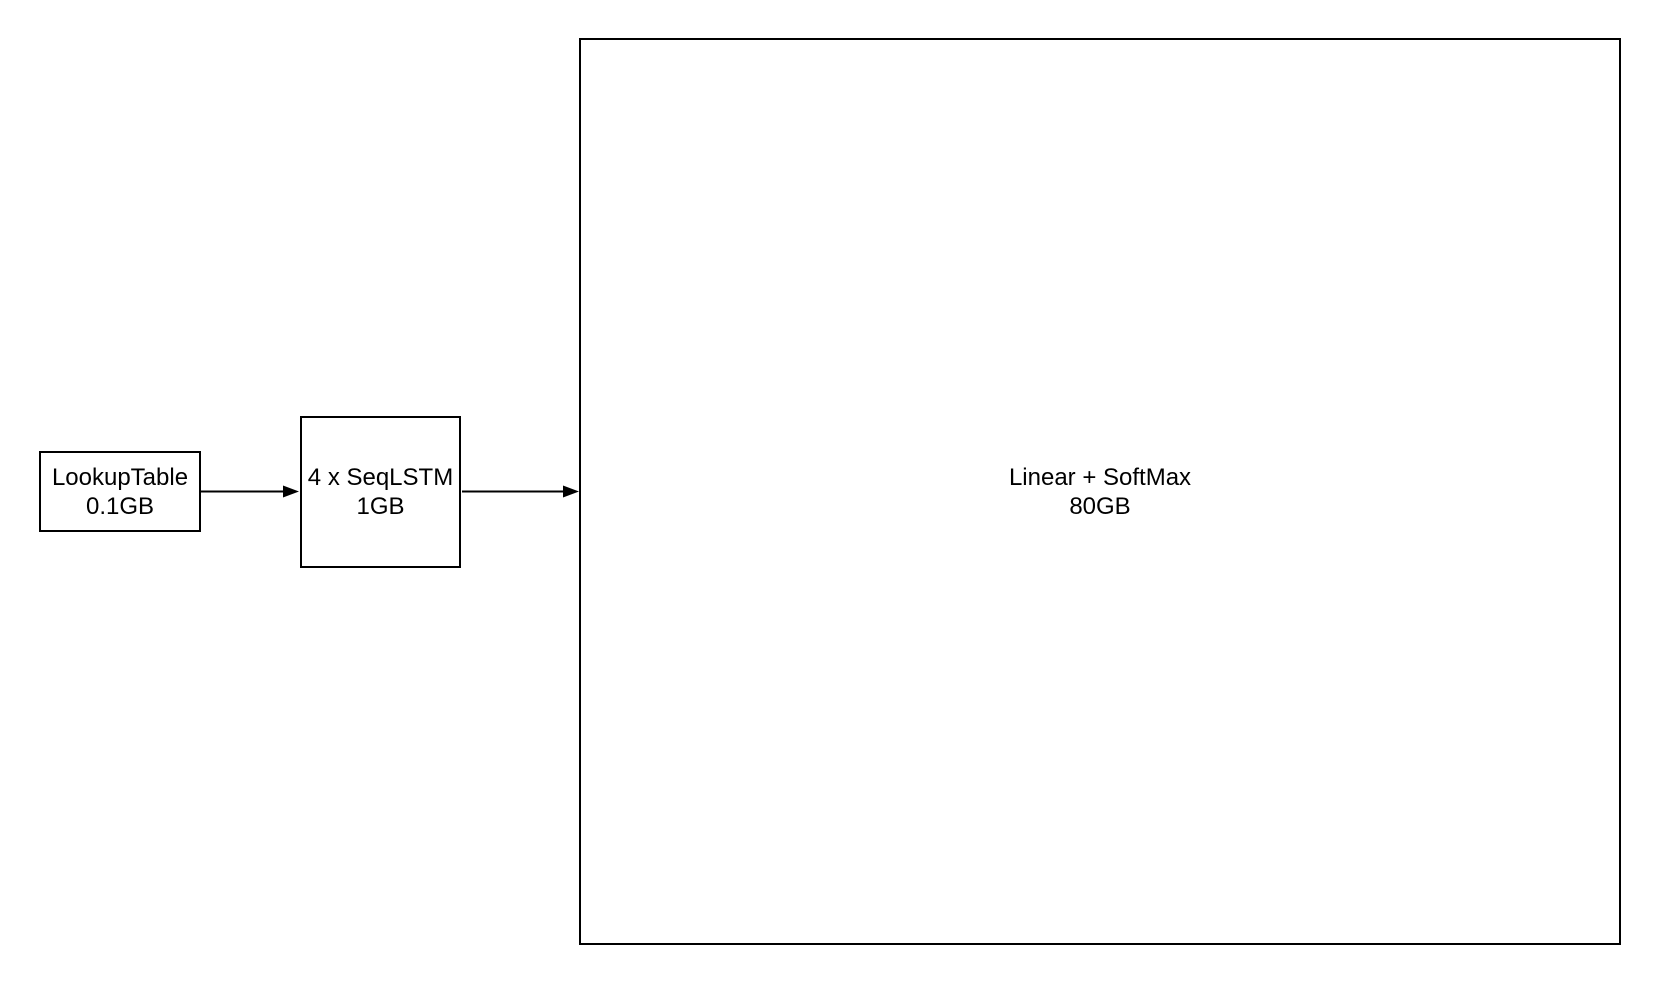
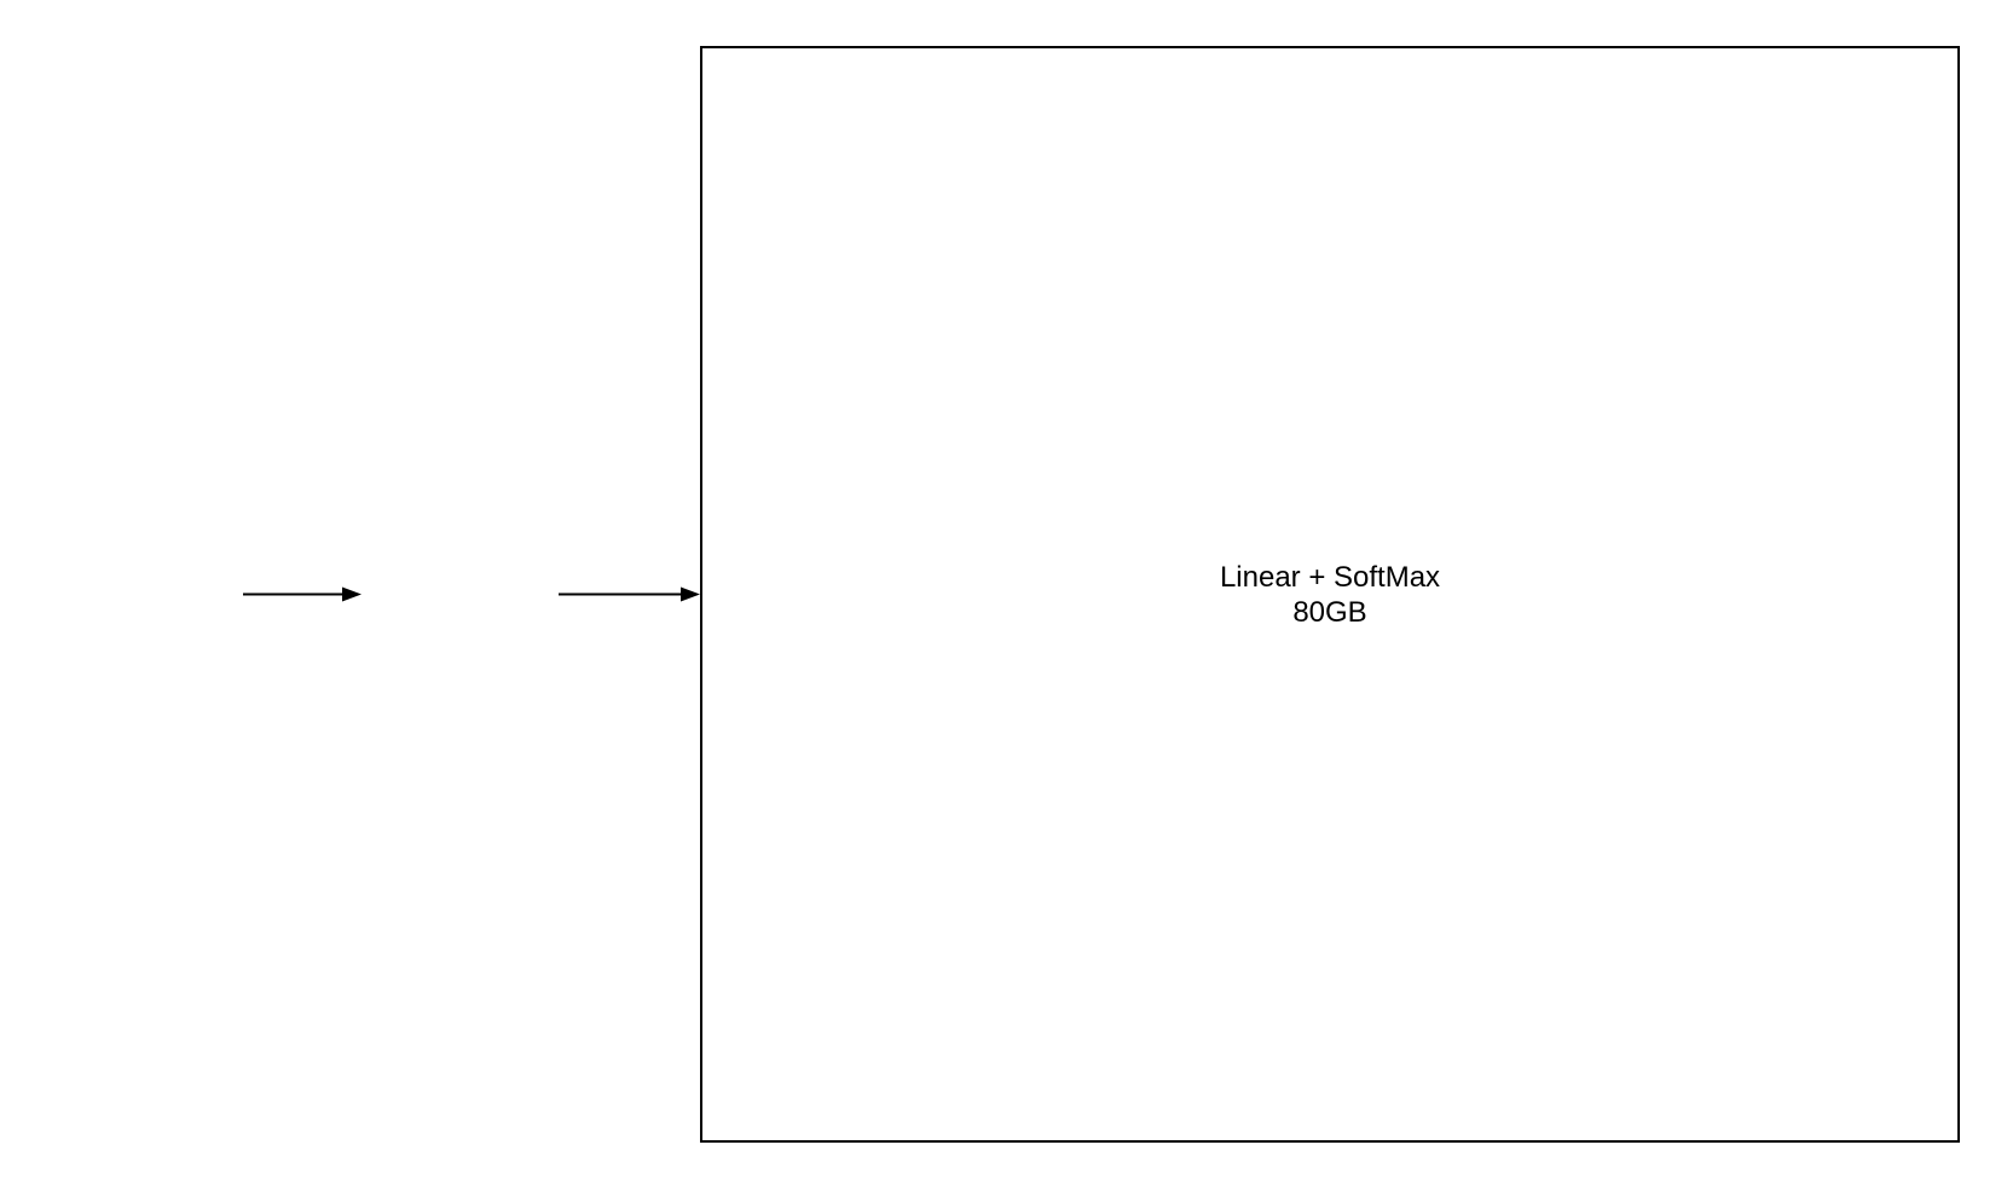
- LookupTable
- 0.1GB
- 4 x SeqLSTM
- 1GB
  Linear + SoftMax
  80GB
